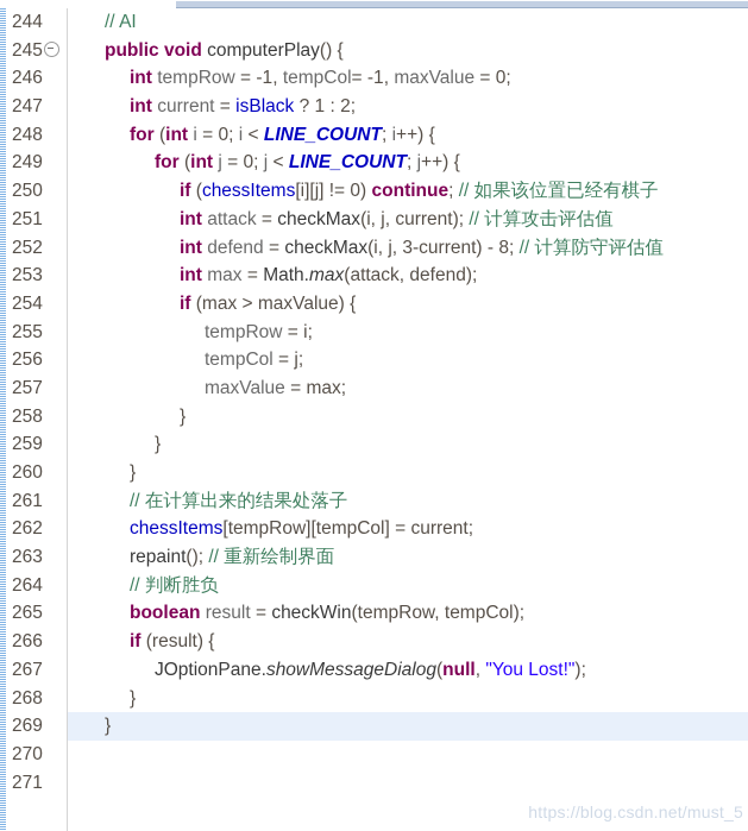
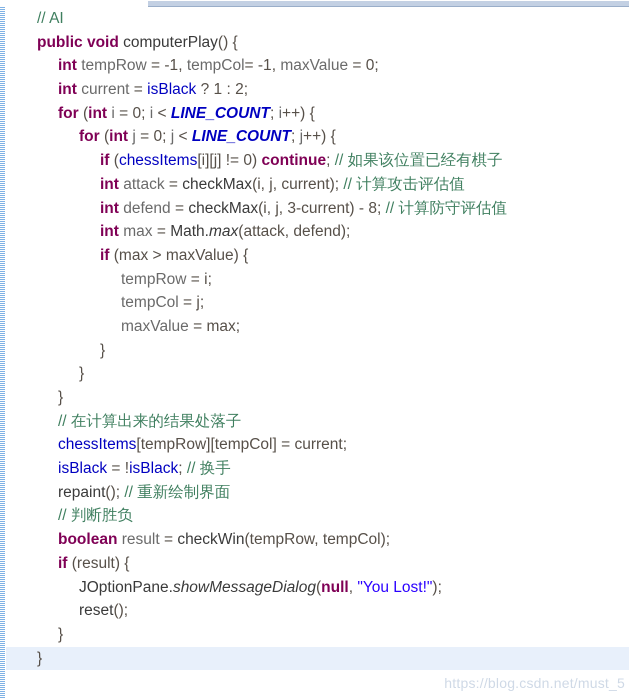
- 244
- 245
- 246
- 247
- 248
- 249
- 250
- 251
- 252
- 253
- 254
- 255
- 256
- 257
- 258
- 259
- 260
- 261
- 262
- 263
- 264
- 265
- 266
- 267
- 268
- 269
- 270
- 271
  // AI
  public void computerPlay() {
  int tempRow = -1, tempCol= -1, maxValue = 0;
  int current = isBlack ? 1 : 2;
  for (int i = 0; i < LINE_COUNT; i++) {
  for (int j = 0; j < LINE_COUNT; j++) {
  if (chessItems[i][j] != 0) continue; // 如果该位置已经有棋子
  int attack = checkMax(i, j, current); // 计算攻击评估值
  int defend = checkMax(i, j, 3-current) - 8; // 计算防守评估值
  int max = Math.max(attack, defend);
  if (max > maxValue) {
  tempRow = i;
  tempCol = j;
  maxValue = max;
  }
  }
  }
  // 在计算出来的结果处落子
  chessItems[tempRow][tempCol] = current;
+ isBlack = !isBlack; // 换手
  repaint(); // 重新绘制界面
  // 判断胜负
  boolean result = checkWin(tempRow, tempCol);
  if (result) {
  JOptionPane.showMessageDialog(null, "You Lost!");
+ reset();
  }
  }
  https://blog.csdn.net/must_5
